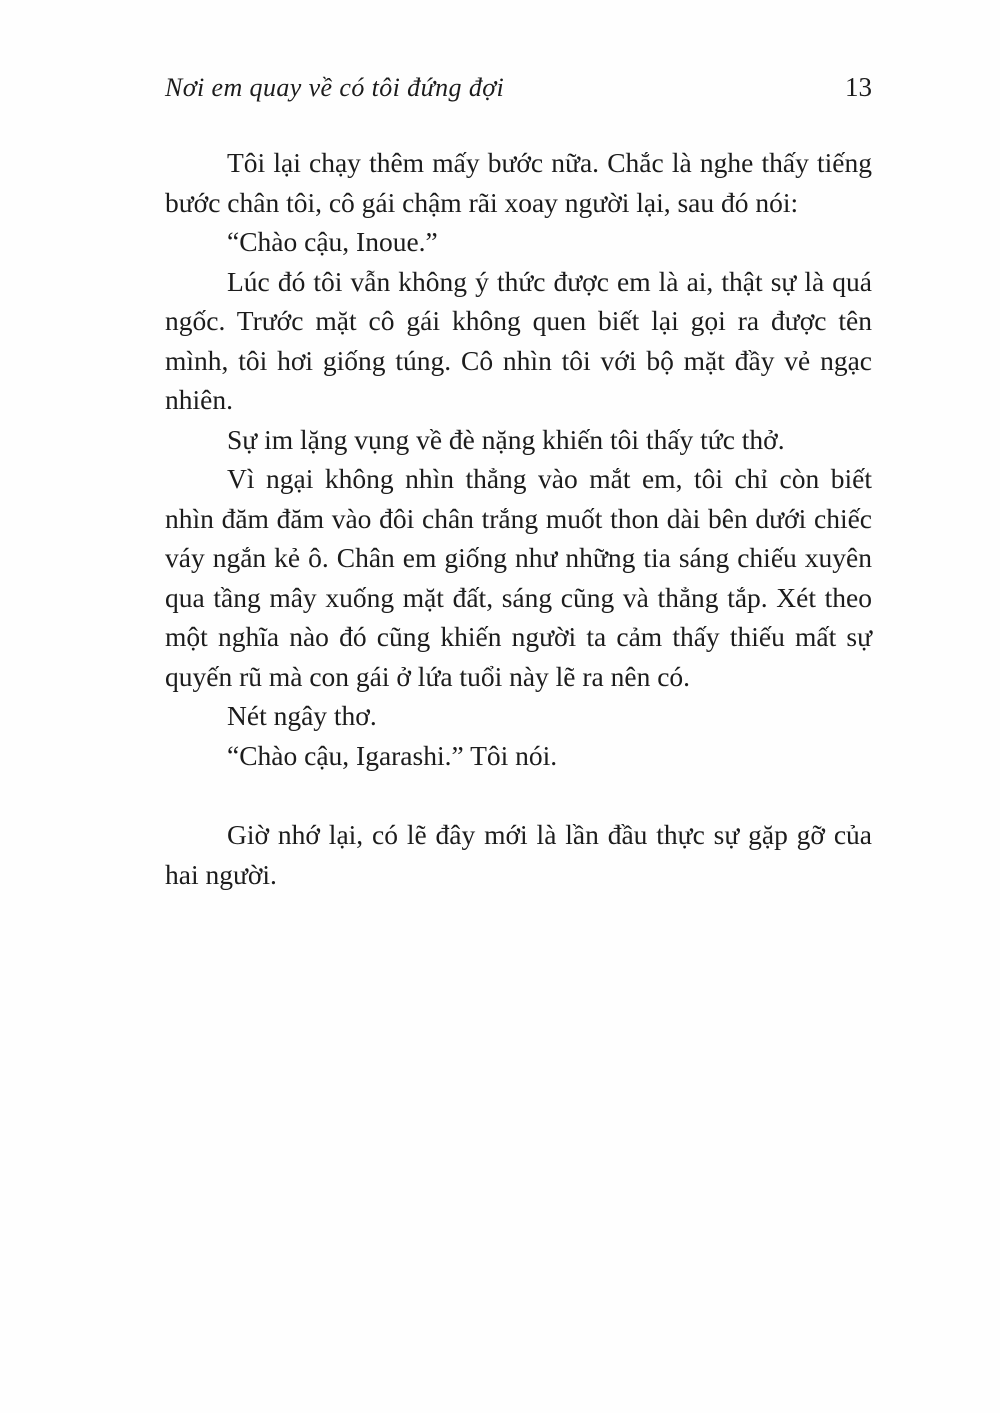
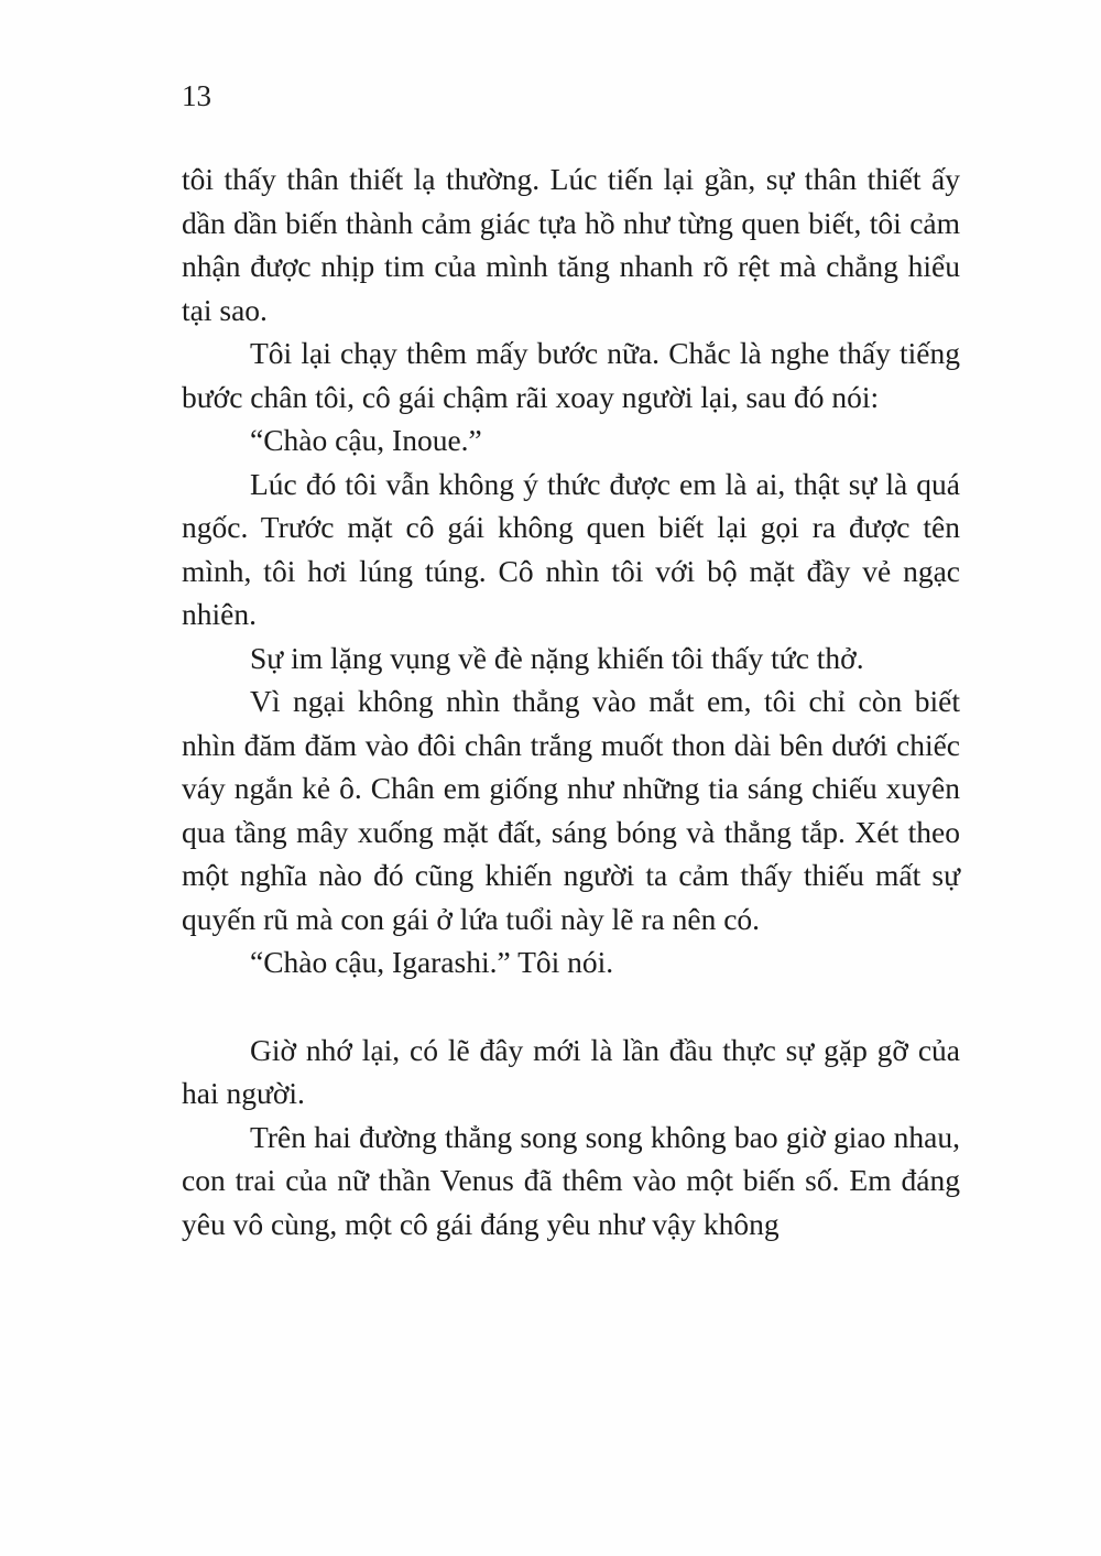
- Nơi em quay về có tôi đứng đợi
  13
+ tôi thấy thân thiết lạ thường. Lúc tiến lại gần, sự thân thiết ấy dần dần biến thành cảm giác tựa hồ như từng quen biết, tôi cảm nhận được nhịp tim của mình tăng nhanh rõ rệt mà chẳng hiểu tại sao.
  Tôi lại chạy thêm mấy bước nữa. Chắc là nghe thấy tiếng bước chân tôi, cô gái chậm rãi xoay người lại, sau đó nói:
  “Chào cậu, Inoue.”
- Lúc đó tôi vẫn không ý thức được em là ai, thật sự là quá ngốc. Trước mặt cô gái không quen biết lại gọi ra được tên mình, tôi hơi giống túng. Cô nhìn tôi với bộ mặt đầy vẻ ngạc nhiên.
+ Lúc đó tôi vẫn không ý thức được em là ai, thật sự là quá ngốc. Trước mặt cô gái không quen biết lại gọi ra được tên mình, tôi hơi lúng túng. Cô nhìn tôi với bộ mặt đầy vẻ ngạc nhiên.
  Sự im lặng vụng về đè nặng khiến tôi thấy tức thở.
- Vì ngại không nhìn thẳng vào mắt em, tôi chỉ còn biết nhìn đăm đăm vào đôi chân trắng muốt thon dài bên dưới chiếc váy ngắn kẻ ô. Chân em giống như những tia sáng chiếu xuyên qua tầng mây xuống mặt đất, sáng cũng và thẳng tắp. Xét theo một nghĩa nào đó cũng khiến người ta cảm thấy thiếu mất sự quyến rũ mà con gái ở lứa tuổi này lẽ ra nên có.
+ Vì ngại không nhìn thẳng vào mắt em, tôi chỉ còn biết nhìn đăm đăm vào đôi chân trắng muốt thon dài bên dưới chiếc váy ngắn kẻ ô. Chân em giống như những tia sáng chiếu xuyên qua tầng mây xuống mặt đất, sáng bóng và thẳng tắp. Xét theo một nghĩa nào đó cũng khiến người ta cảm thấy thiếu mất sự quyến rũ mà con gái ở lứa tuổi này lẽ ra nên có.
- Nét ngây thơ.
  “Chào cậu, Igarashi.” Tôi nói.
  Giờ nhớ lại, có lẽ đây mới là lần đầu thực sự gặp gỡ của hai người.
+ Trên hai đường thẳng song song không bao giờ giao nhau, con trai của nữ thần Venus đã thêm vào một biến số. Em đáng yêu vô cùng, một cô gái đáng yêu như vậy không
